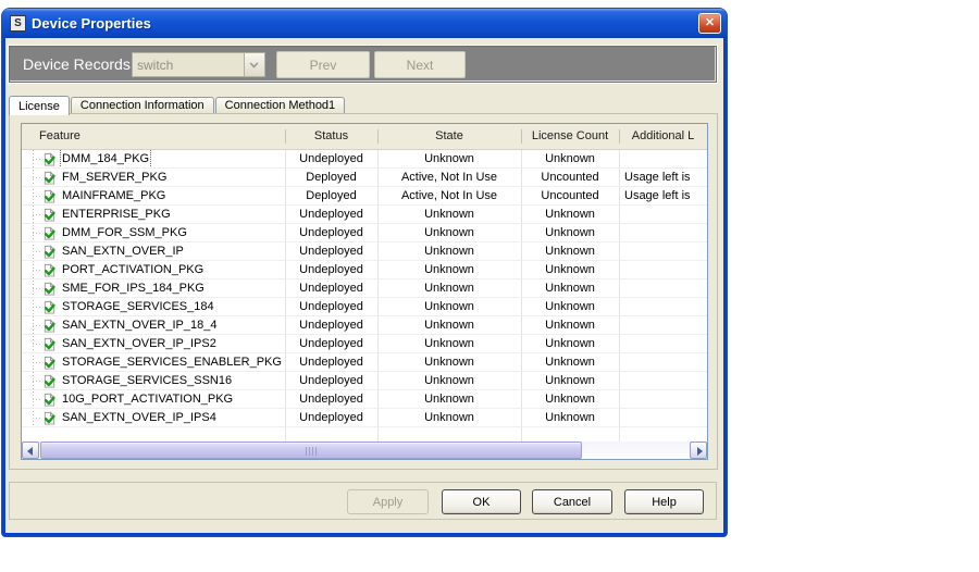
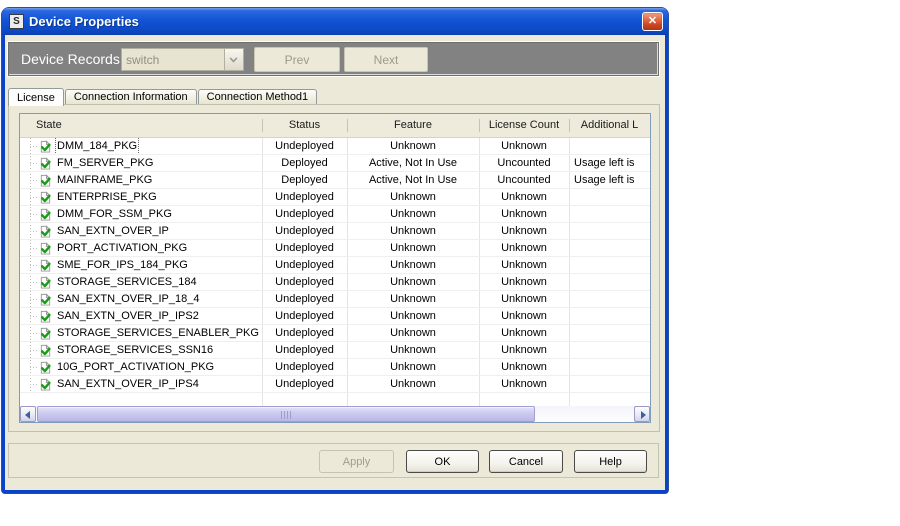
  S
  Device Properties
  ✕
  Device Records
  switch
  Prev
  Next
  License
  Connection Information
  Connection Method1
- Feature
+ State
  Status
- State
+ Feature
  License Count
  Additional L
  DMM_184_PKG
  Undeployed
  Unknown
  Unknown
  FM_SERVER_PKG
  Deployed
  Active, Not In Use
  Uncounted
  Usage left is
  MAINFRAME_PKG
  Deployed
  Active, Not In Use
  Uncounted
  Usage left is
  ENTERPRISE_PKG
  Undeployed
  Unknown
  Unknown
  DMM_FOR_SSM_PKG
  Undeployed
  Unknown
  Unknown
  SAN_EXTN_OVER_IP
  Undeployed
  Unknown
  Unknown
  PORT_ACTIVATION_PKG
  Undeployed
  Unknown
  Unknown
  SME_FOR_IPS_184_PKG
  Undeployed
  Unknown
  Unknown
  STORAGE_SERVICES_184
  Undeployed
  Unknown
  Unknown
  SAN_EXTN_OVER_IP_18_4
  Undeployed
  Unknown
  Unknown
  SAN_EXTN_OVER_IP_IPS2
  Undeployed
  Unknown
  Unknown
  STORAGE_SERVICES_ENABLER_PKG
  Undeployed
  Unknown
  Unknown
  STORAGE_SERVICES_SSN16
  Undeployed
  Unknown
  Unknown
  10G_PORT_ACTIVATION_PKG
  Undeployed
  Unknown
  Unknown
  SAN_EXTN_OVER_IP_IPS4
  Undeployed
  Unknown
  Unknown
  Apply
  OK
  Cancel
  Help
